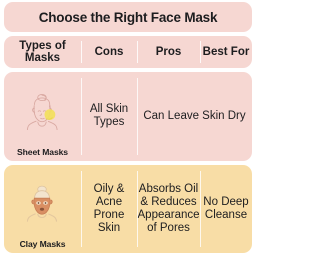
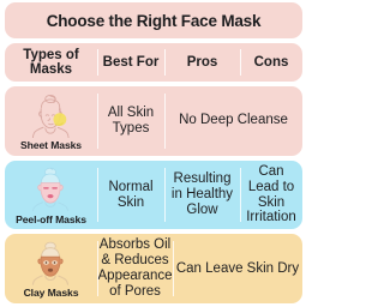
  Choose the Right Face Mask
  Types of Masks
- Cons
+ Best For
  Pros
- Best For
+ Cons
  Sheet Masks
  All Skin Types
- Can Leave Skin Dry
+ No Deep Cleanse
+ Peel-off Masks
+ Normal Skin
+ Resulting in Healthy Glow
+ Can Lead to Skin Irritation
  Clay Masks
- Oily & Acne Prone Skin
  Absorbs Oil & Reduces Appearance of Pores
- No Deep Cleanse
+ Can Leave Skin Dry
